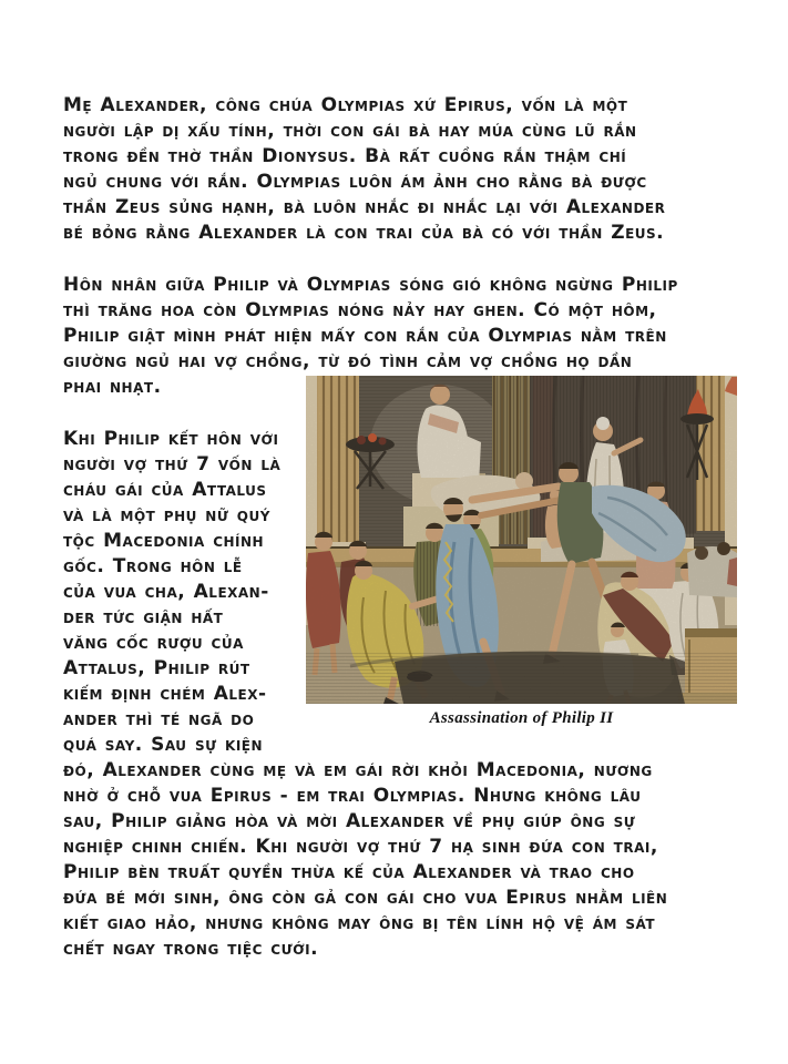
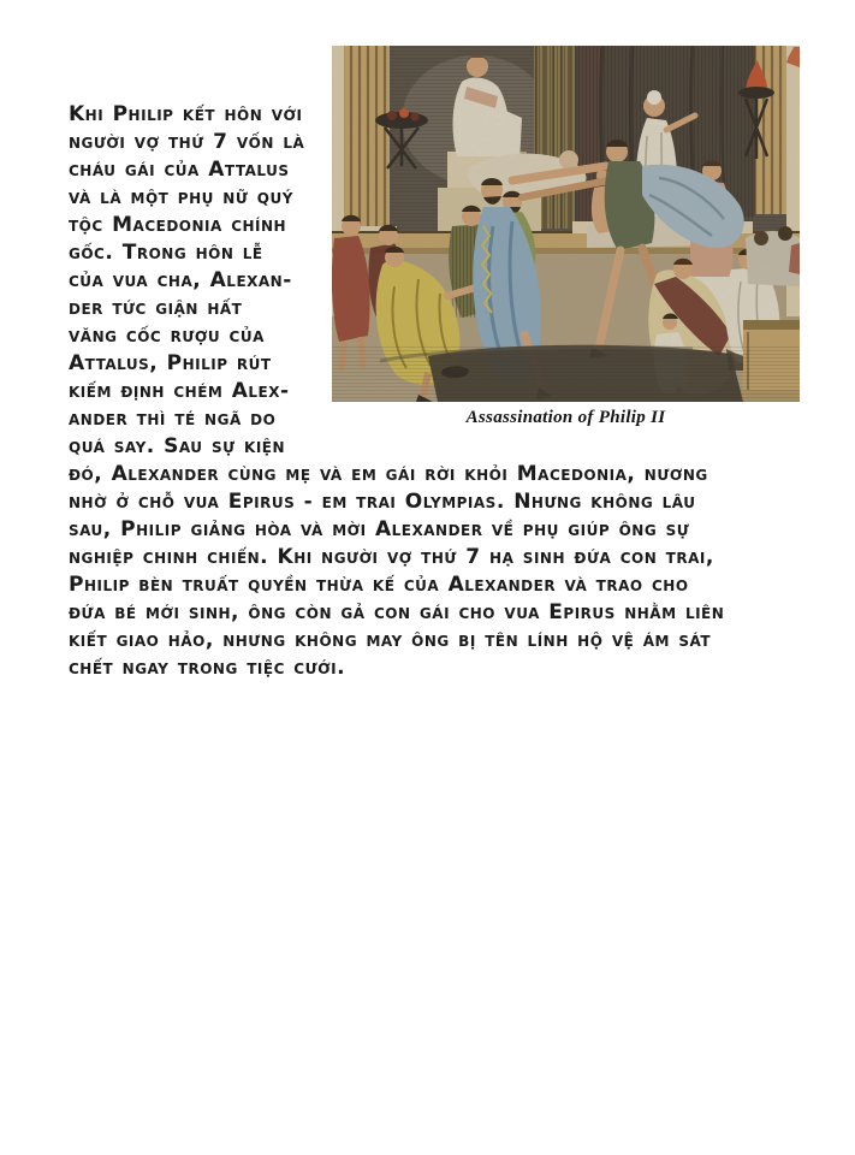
- Mẹ Alexander, công chúa Olympias xứ Epirus, vốn là một
- người lập dị xấu tính, thời con gái bà hay múa cùng lũ rắn
- trong đền thờ thần Dionysus. Bà rất cuồng rắn thậm chí
- ngủ chung với rắn. Olympias luôn ám ảnh cho rằng bà được
- thần Zeus sủng hạnh, bà luôn nhắc đi nhắc lại với Alexander
- bé bỏng rằng Alexander là con trai của bà có với thần Zeus.
- Hôn nhân giữa Philip và Olympias sóng gió không ngừng Philip
- thì trăng hoa còn Olympias nóng nảy hay ghen. Có một hôm,
- Philip giật mình phát hiện mấy con rắn của Olympias nằm trên
- giường ngủ hai vợ chồng, từ đó tình cảm vợ chồng họ dần
- phai nhạt.
  Assassination of Philip II
  Khi Philip kết hôn với
  người vợ thứ 7 vốn là
  cháu gái của Attalus
  và là một phụ nữ quý
  tộc Macedonia chính
  gốc. Trong hôn lễ
  của vua cha, Alexan-
  der tức giận hất
  văng cốc rượu của
  Attalus, Philip rút
  kiếm định chém Alex-
  ander thì té ngã do
  quá say. Sau sự kiện
  đó, Alexander cùng mẹ và em gái rời khỏi Macedonia, nương
  nhờ ở chỗ vua Epirus - em trai Olympias. Nhưng không lâu
  sau, Philip giảng hòa và mời Alexander về phụ giúp ông sự
  nghiệp chinh chiến. Khi người vợ thứ 7 hạ sinh đứa con trai,
  Philip bèn truất quyền thừa kế của Alexander và trao cho
  đứa bé mới sinh, ông còn gả con gái cho vua Epirus nhằm liên
  kiết giao hảo, nhưng không may ông bị tên lính hộ vệ ám sát
  chết ngay trong tiệc cưới.
